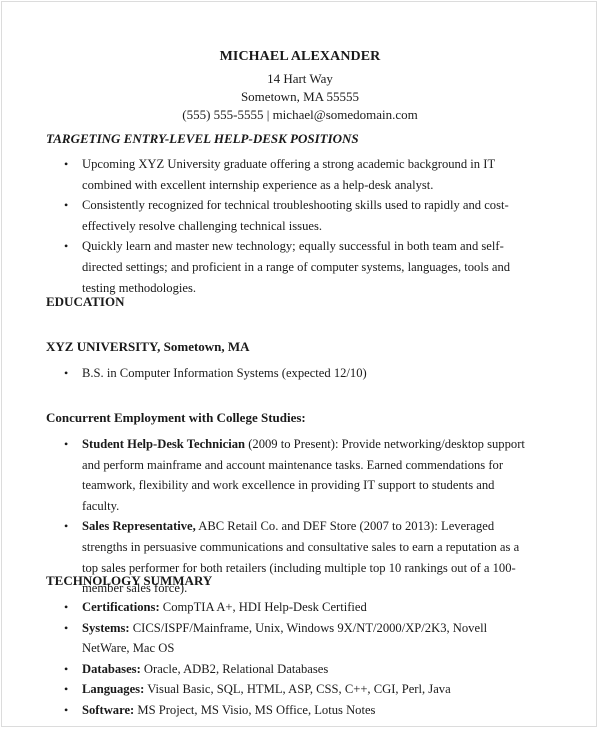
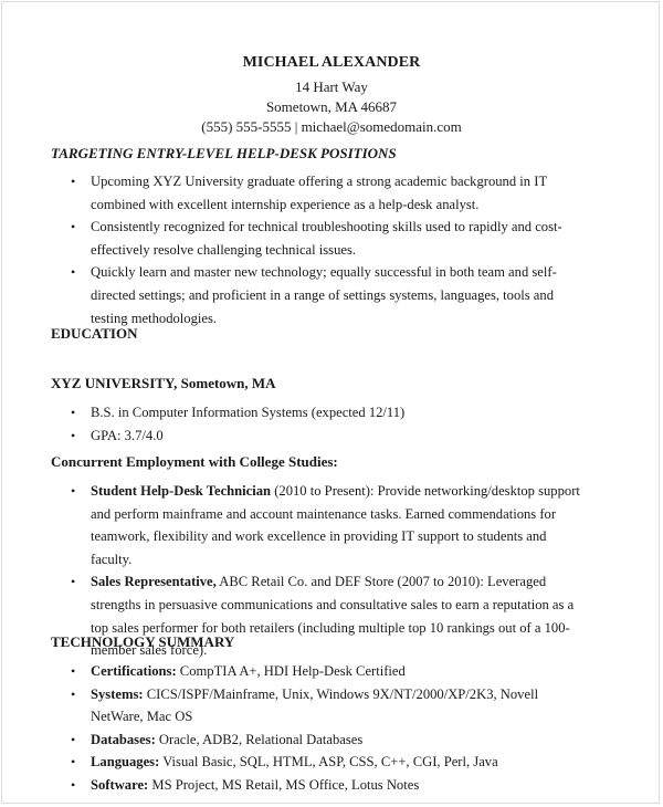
  MICHAEL ALEXANDER
  14 Hart Way
- Sometown, MA 55555
+ Sometown, MA 46687
  (555) 555-5555 | michael@somedomain.com
  TARGETING ENTRY-LEVEL HELP-DESK POSITIONS
  Upcoming XYZ University graduate offering a strong academic background in IT combined with excellent internship experience as a help-desk analyst.
  Consistently recognized for technical troubleshooting skills used to rapidly and cost-effectively resolve challenging technical issues.
- Quickly learn and master new technology; equally successful in both team and self-directed settings; and proficient in a range of computer systems, languages, tools and testing methodologies.
+ Quickly learn and master new technology; equally successful in both team and self-directed settings; and proficient in a range of settings systems, languages, tools and testing methodologies.
  EDUCATION
  XYZ UNIVERSITY, Sometown, MA
- B.S. in Computer Information Systems (expected 12/10)
+ B.S. in Computer Information Systems (expected 12/11)
+ GPA: 3.7/4.0
  Concurrent Employment with College Studies:
- Student Help-Desk Technician (2009 to Present): Provide networking/desktop support and perform mainframe and account maintenance tasks. Earned commendations for teamwork, flexibility and work excellence in providing IT support to students and faculty.
+ Student Help-Desk Technician (2010 to Present): Provide networking/desktop support and perform mainframe and account maintenance tasks. Earned commendations for teamwork, flexibility and work excellence in providing IT support to students and faculty.
- Sales Representative, ABC Retail Co. and DEF Store (2007 to 2013): Leveraged strengths in persuasive communications and consultative sales to earn a reputation as a top sales performer for both retailers (including multiple top 10 rankings out of a 100-member sales force).
+ Sales Representative, ABC Retail Co. and DEF Store (2007 to 2010): Leveraged strengths in persuasive communications and consultative sales to earn a reputation as a top sales performer for both retailers (including multiple top 10 rankings out of a 100-member sales force).
  TECHNOLOGY SUMMARY
  Certifications: CompTIA A+, HDI Help-Desk Certified
  Systems: CICS/ISPF/Mainframe, Unix, Windows 9X/NT/2000/XP/2K3, Novell NetWare, Mac OS
  Databases: Oracle, ADB2, Relational Databases
  Languages: Visual Basic, SQL, HTML, ASP, CSS, C++, CGI, Perl, Java
- Software: MS Project, MS Visio, MS Office, Lotus Notes
+ Software: MS Project, MS Retail, MS Office, Lotus Notes
